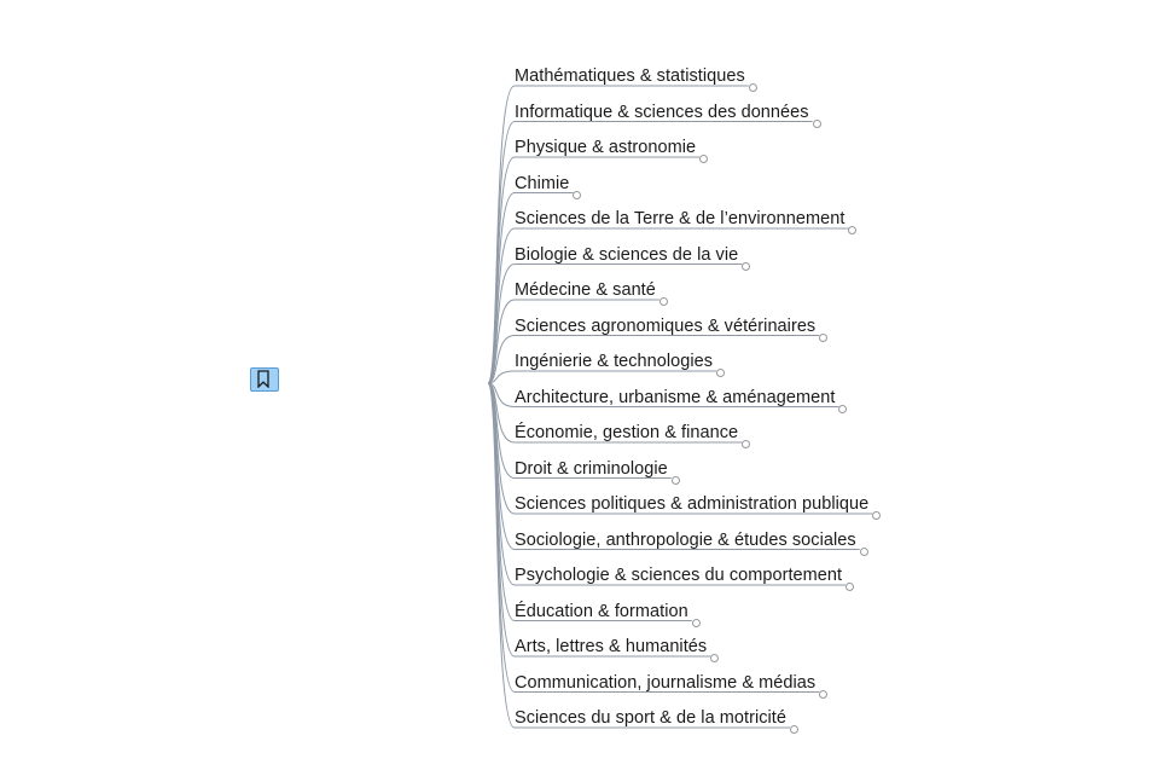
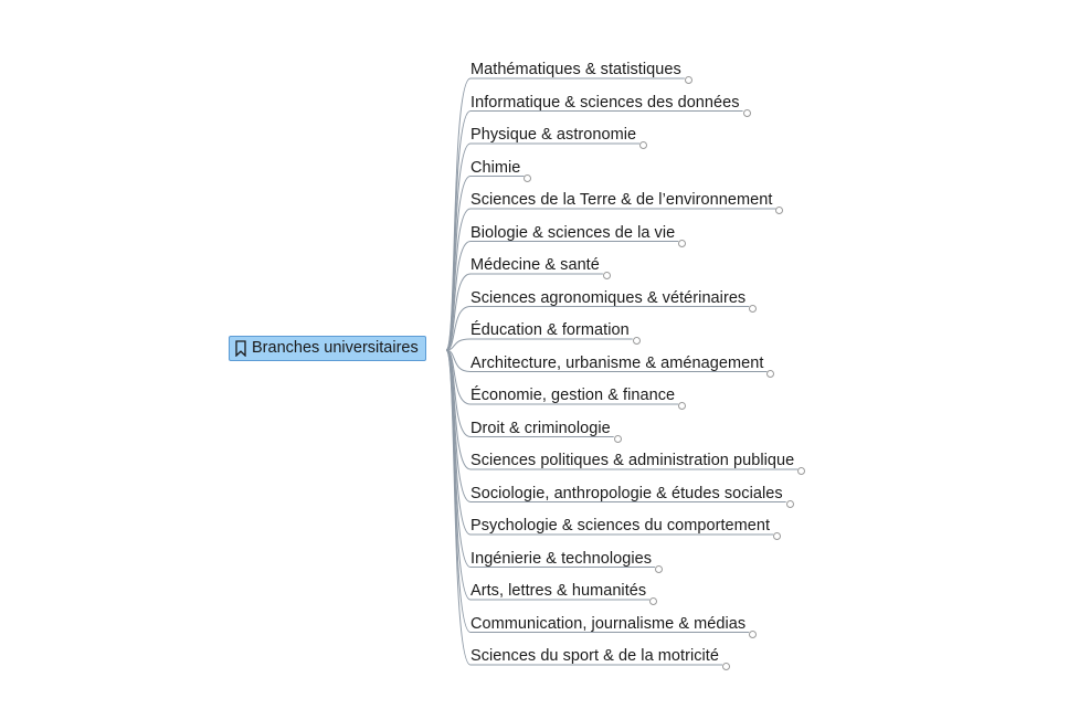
+ Branches universitaires
  Mathématiques & statistiques
  Informatique & sciences des données
  Physique & astronomie
  Chimie
  Sciences de la Terre & de l’environnement
  Biologie & sciences de la vie
  Médecine & santé
  Sciences agronomiques & vétérinaires
- Ingénierie & technologies
+ Éducation & formation
  Architecture, urbanisme & aménagement
  Économie, gestion & finance
  Droit & criminologie
  Sciences politiques & administration publique
  Sociologie, anthropologie & études sociales
  Psychologie & sciences du comportement
- Éducation & formation
+ Ingénierie & technologies
  Arts, lettres & humanités
  Communication, journalisme & médias
  Sciences du sport & de la motricité
